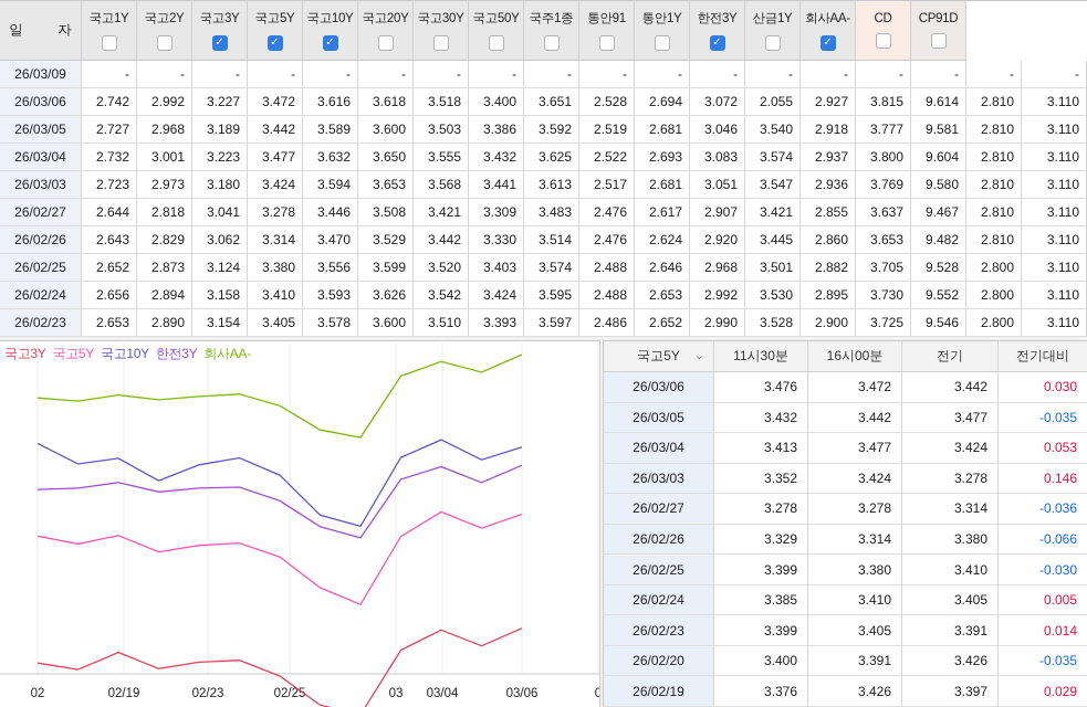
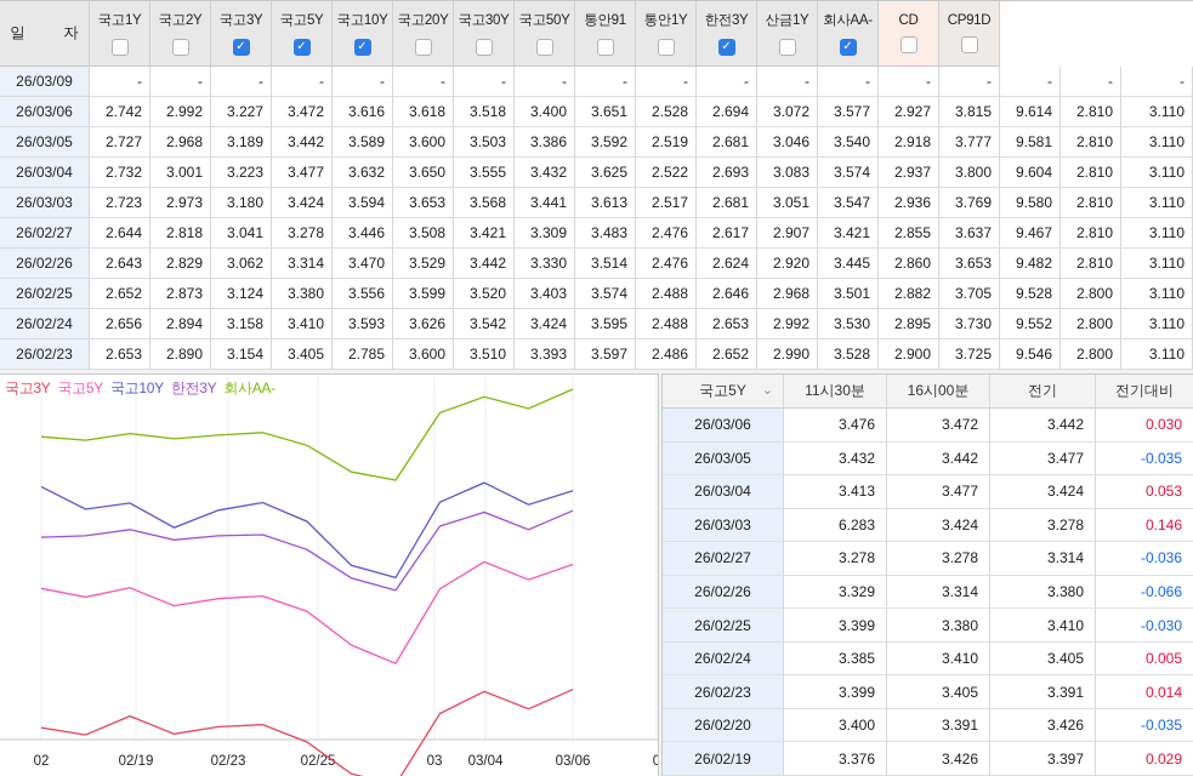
  일 자
  국고1Y
  국고2Y
  국고3Y
  ✓
  국고5Y
  ✓
  국고10Y
  ✓
  국고20Y
  국고30Y
  국고50Y
- 국주1종
  통안91
  통안1Y
  한전3Y
  ✓
  산금1Y
  회사AA-
  ✓
  CD
  CP91D
  26/03/09
  -
  -
  -
  -
  -
  -
  -
  -
  -
  -
  -
  -
  -
  -
  -
  -
  -
  -
  26/03/06
  2.742
  2.992
  3.227
  3.472
  3.616
  3.618
  3.518
  3.400
  3.651
  2.528
  2.694
  3.072
- 2.055
+ 3.577
  2.927
  3.815
  9.614
  2.810
  3.110
  26/03/05
  2.727
  2.968
  3.189
  3.442
  3.589
  3.600
  3.503
  3.386
  3.592
  2.519
  2.681
  3.046
  3.540
  2.918
  3.777
  9.581
  2.810
  3.110
  26/03/04
  2.732
  3.001
  3.223
  3.477
  3.632
  3.650
  3.555
  3.432
  3.625
  2.522
  2.693
  3.083
  3.574
  2.937
  3.800
  9.604
  2.810
  3.110
  26/03/03
  2.723
  2.973
  3.180
  3.424
  3.594
  3.653
  3.568
  3.441
  3.613
  2.517
  2.681
  3.051
  3.547
  2.936
  3.769
  9.580
  2.810
  3.110
  26/02/27
  2.644
  2.818
  3.041
  3.278
  3.446
  3.508
  3.421
  3.309
  3.483
  2.476
  2.617
  2.907
  3.421
  2.855
  3.637
  9.467
  2.810
  3.110
  26/02/26
  2.643
  2.829
  3.062
  3.314
  3.470
  3.529
  3.442
  3.330
  3.514
  2.476
  2.624
  2.920
  3.445
  2.860
  3.653
  9.482
  2.810
  3.110
  26/02/25
  2.652
  2.873
  3.124
  3.380
  3.556
  3.599
  3.520
  3.403
  3.574
  2.488
  2.646
  2.968
  3.501
  2.882
  3.705
  9.528
  2.800
  3.110
  26/02/24
  2.656
  2.894
  3.158
  3.410
  3.593
  3.626
  3.542
  3.424
  3.595
  2.488
  2.653
  2.992
  3.530
  2.895
  3.730
  9.552
  2.800
  3.110
  26/02/23
  2.653
  2.890
  3.154
  3.405
- 3.578
+ 2.785
  3.600
  3.510
  3.393
  3.597
  2.486
  2.652
  2.990
  3.528
  2.900
  3.725
  9.546
  2.800
  3.110
  국고3Y 국고5Y 국고10Y 한전3Y 회사AA-
  02
  02/19
  02/23
  02/25
  03
  03/04
  03/06
  0
  국고5Y
  ⌄
  11시30분
  16시00분
  전기
  전기대비
  26/03/06
  3.476
  3.472
  3.442
  0.030
  26/03/05
  3.432
  3.442
  3.477
  -0.035
  26/03/04
  3.413
  3.477
  3.424
  0.053
  26/03/03
- 3.352
+ 6.283
  3.424
  3.278
  0.146
  26/02/27
  3.278
  3.278
  3.314
  -0.036
  26/02/26
  3.329
  3.314
  3.380
  -0.066
  26/02/25
  3.399
  3.380
  3.410
  -0.030
  26/02/24
  3.385
  3.410
  3.405
  0.005
  26/02/23
  3.399
  3.405
  3.391
  0.014
  26/02/20
  3.400
  3.391
  3.426
  -0.035
  26/02/19
  3.376
  3.426
  3.397
  0.029
